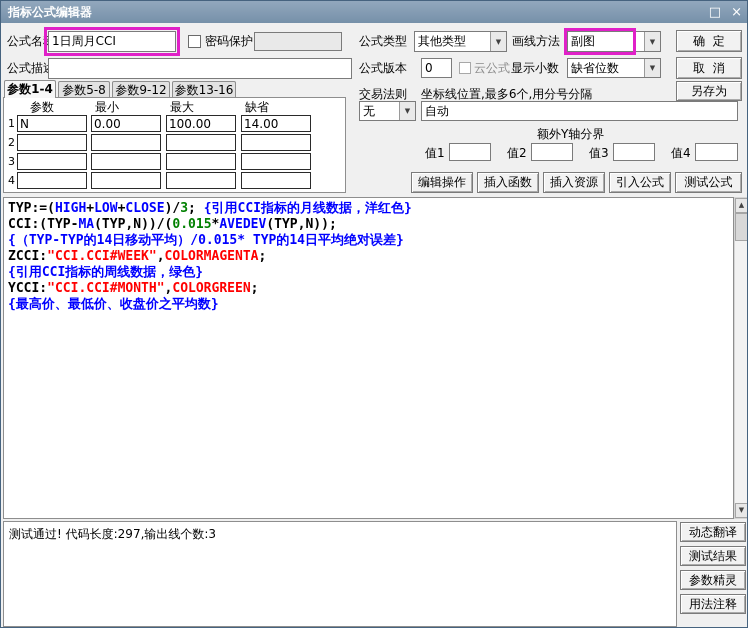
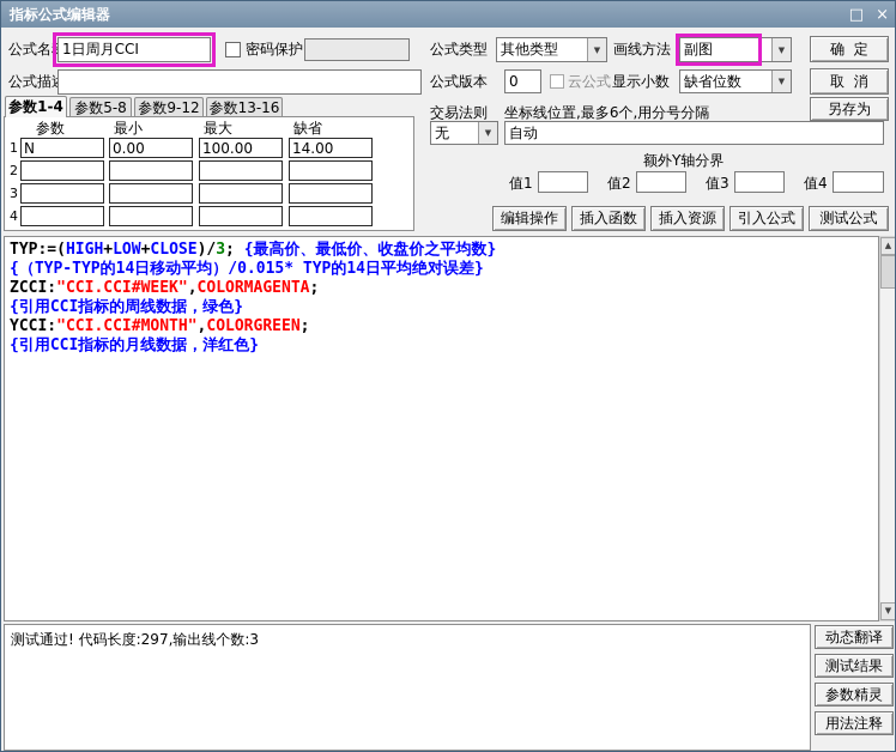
  指标公式编辑器
  □
  ×
  公式名
  1日周月CCI
  密码保护
  公式类型
  其他类型
  ▼
  画线方法
  副图
  ▼
  确 定
  公式描
  公式版本
  0
  云公式
  显示小数
  缺省位数
  ▼
  取 消
  参数1-4
  参数5-8
  参数9-12
  参数13-16
  交易法则
  坐标线位置,最多6个,用分号分隔
  另存为
  无
  ▼
  自动
  参数
  最小
  最大
  缺省
  1
  N
  0.00
  100.00
  14.00
  2
  3
  4
  额外Y轴分界
  值1
  值2
  值3
  值4
  编辑操作
  插入函数
  插入资源
  引入公式
  测试公式
- TYP:=(HIGH+LOW+CLOSE)/3; {引用CCI指标的月线数据，洋红色}
+ TYP:=(HIGH+LOW+CLOSE)/3; {最高价、最低价、收盘价之平均数}
- CCI:(TYP-MA(TYP,N))/(0.015*AVEDEV(TYP,N));
  {（TYP-TYP的14日移动平均）/0.015* TYP的14日平均绝对误差}
  ZCCI:"CCI.CCI#WEEK",COLORMAGENTA;
  {引用CCI指标的周线数据，绿色}
  YCCI:"CCI.CCI#MONTH",COLORGREEN;
- {最高价、最低价、收盘价之平均数}
+ {引用CCI指标的月线数据，洋红色}
  ▲
  ▼
  测试通过! 代码长度:297,输出线个数:3
  动态翻译
  测试结果
  参数精灵
  用法注释
